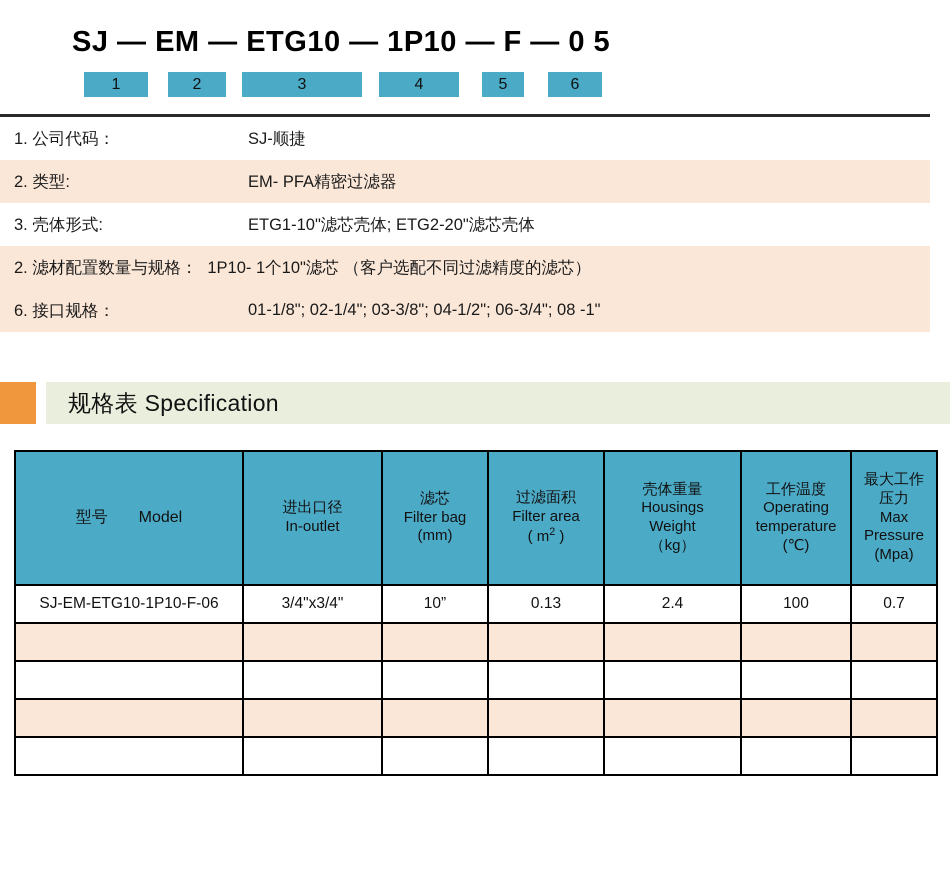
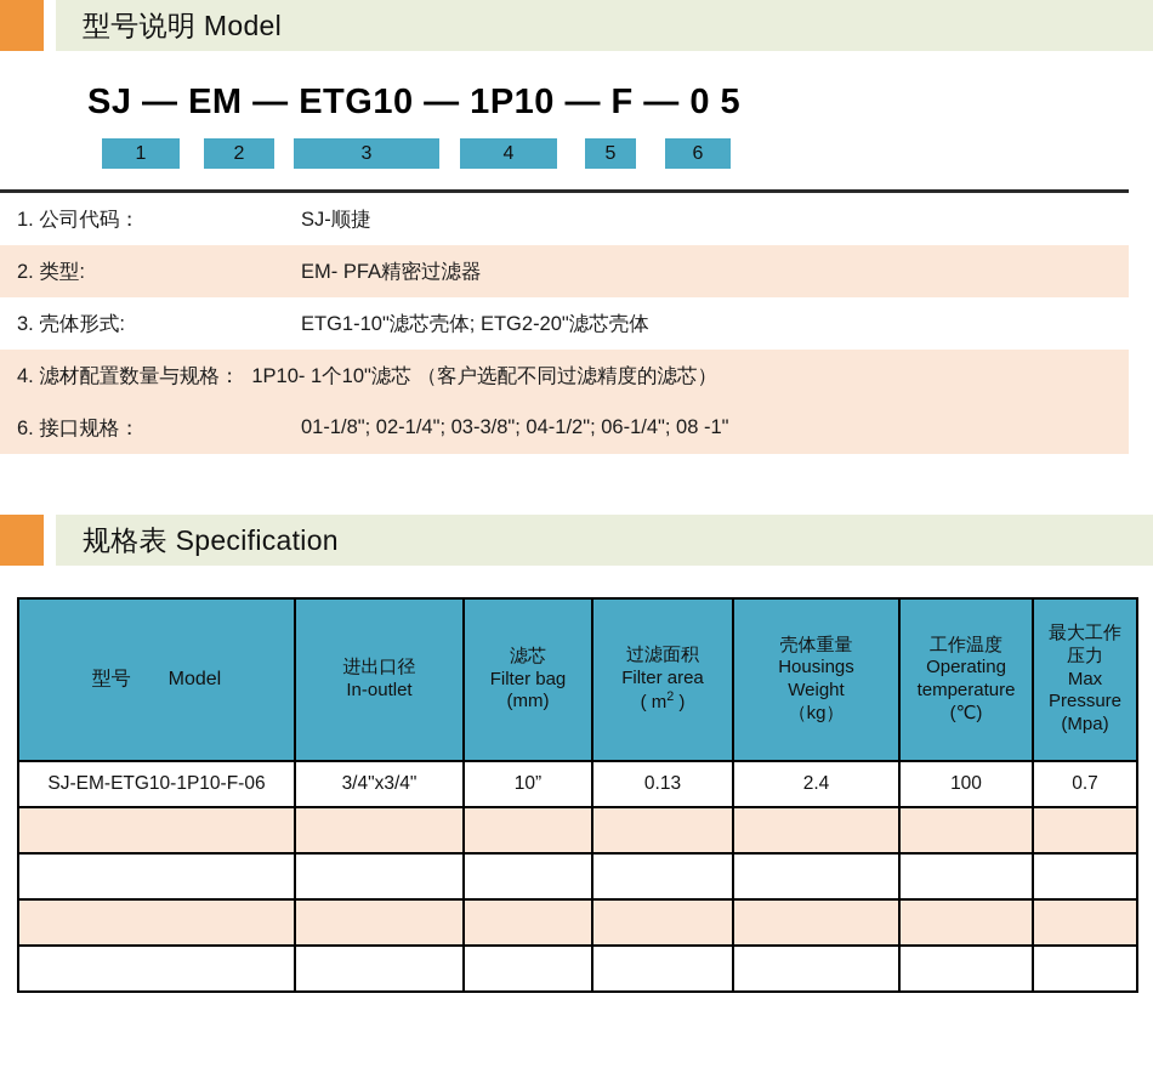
+ 型号说明 Model
  SJ — EM — ETG10 — 1P10 — F — 0 5
  1
  2
  3
  4
  5
  6
  1. 公司代码：
  SJ-顺捷
  2. 类型:
  EM- PFA精密过滤器
  3. 壳体形式:
  ETG1-10"滤芯壳体; ETG2-20"滤芯壳体
- 2. 滤材配置数量与规格：
+ 4. 滤材配置数量与规格：
  1P10- 1个10"滤芯 （客户选配不同过滤精度的滤芯）
  6. 接口规格：
- 01-1/8"; 02-1/4"; 03-3/8"; 04-1/2"; 06-3/4"; 08 -1"
+ 01-1/8"; 02-1/4"; 03-3/8"; 04-1/2"; 06-1/4"; 08 -1"
  规格表 Specification
  型号 Model	进出口径 In-outlet	滤芯 Filter bag (mm)	过滤面积 Filter area ( m2 )	壳体重量 Housings Weight （kg）	工作温度 Operating temperature (℃)	最大工作 压力 Max Pressure (Mpa)
  SJ-EM-ETG10-1P10-F-06	3/4"x3/4"	10”	0.13	2.4	100	0.7
